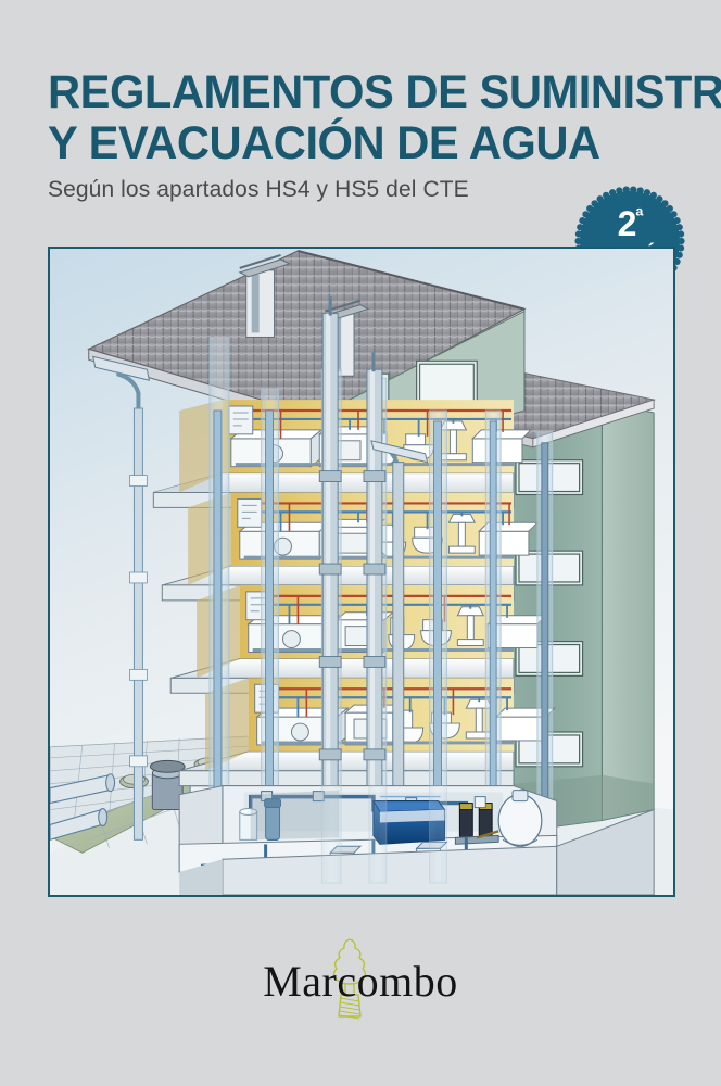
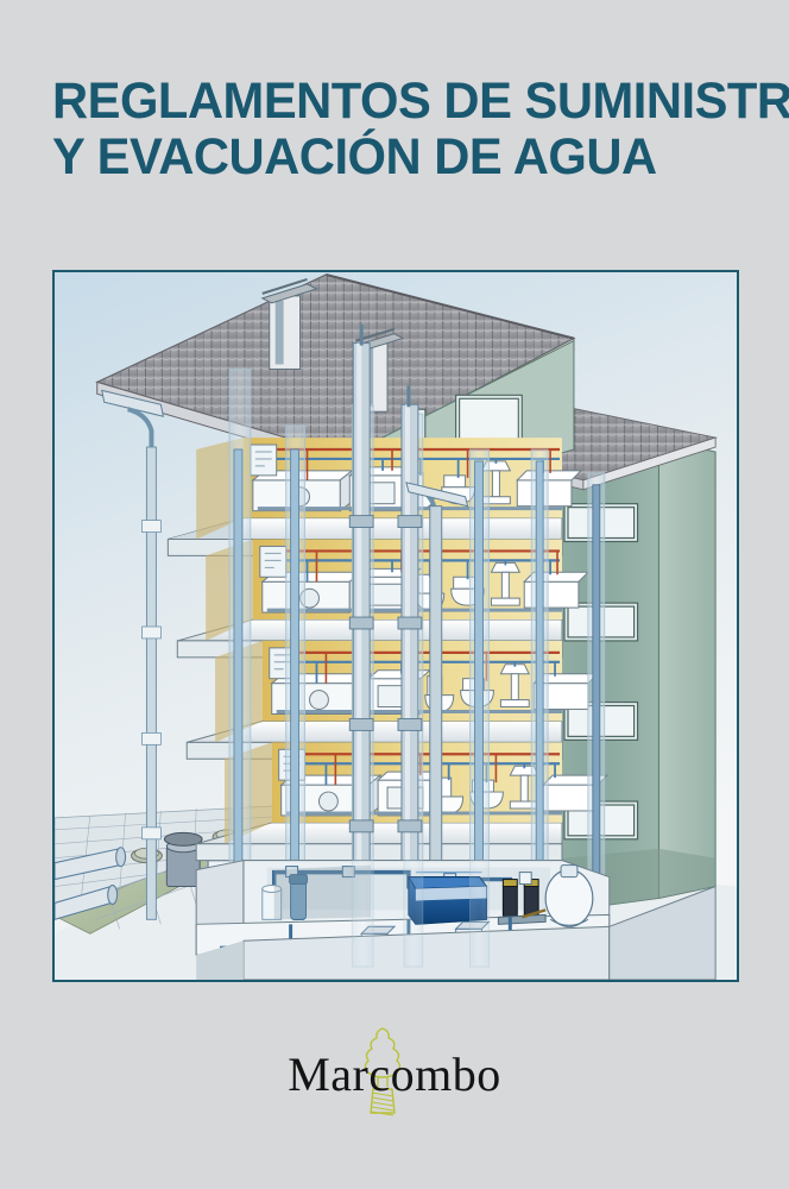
  REGLAMENTOS DE SUMINISTR
  Y EVACUACIÓN DE AGUA
- Según los apartados HS4 y HS5 del CTE
- 2ª
  Marcombo
